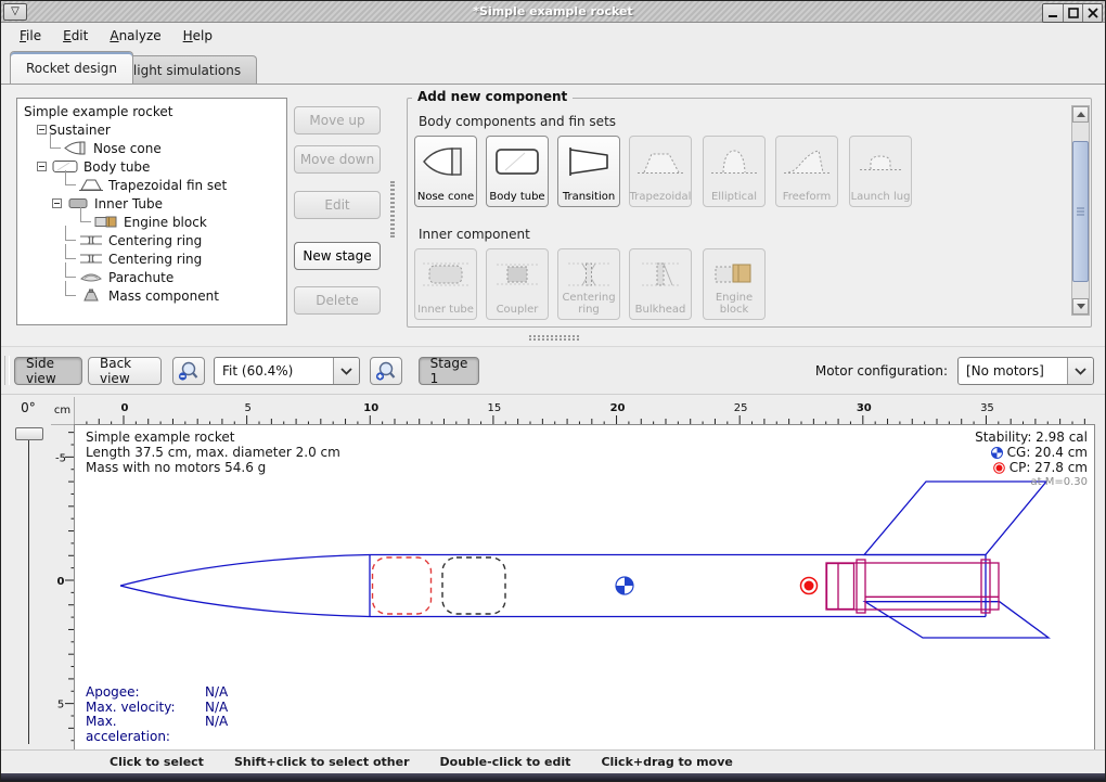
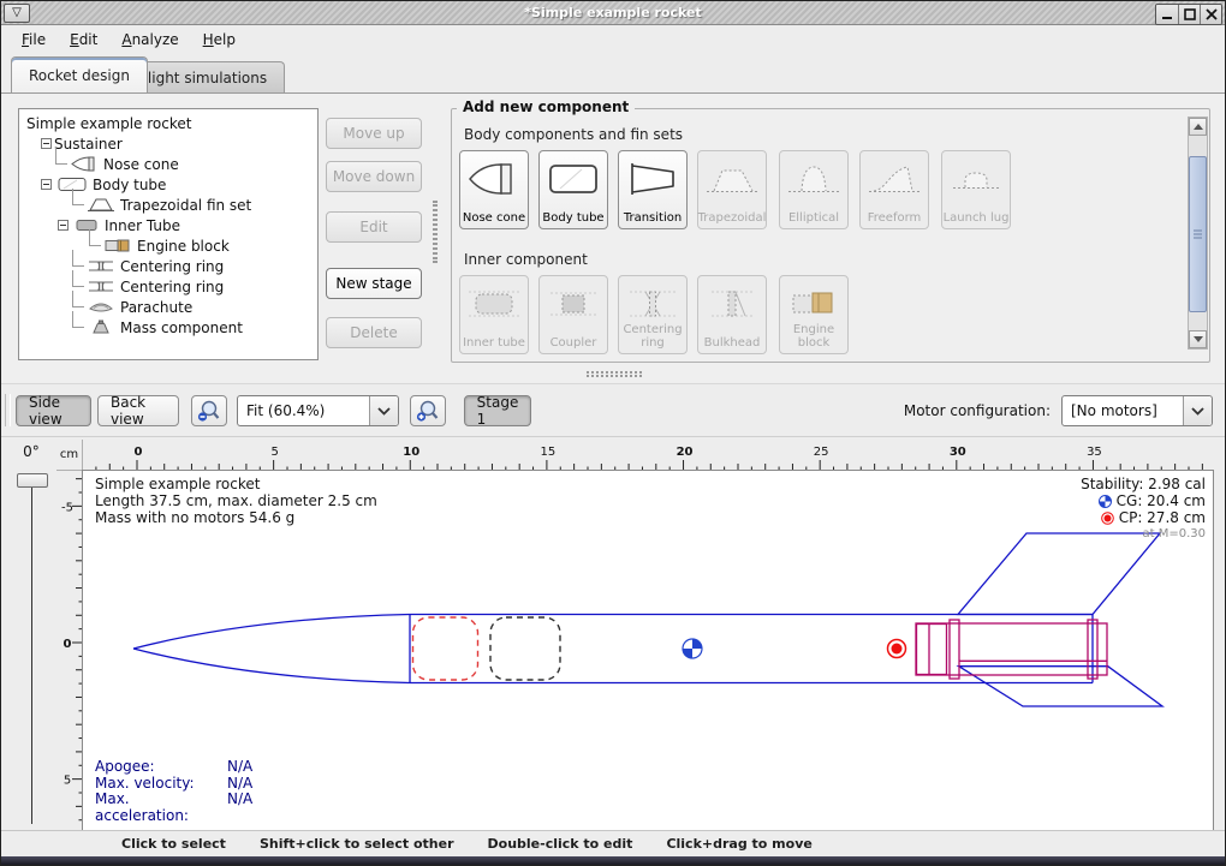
  ▽
  *Simple example rocket
  File
  Edit
  Analyze
  Help
  Rocket design
  light simulations
  Simple example rocket
  Sustainer
  Nose cone
  Body tube
  Trapezoidal fin set
  Inner Tube
  Engine block
  Centering ring
  Centering ring
  Parachute
  Mass component
  Move up
  Move down
  Edit
  New stage
  Delete
  Add new component
  Body components and fin sets
  Nose cone
  Body tube
  Transition
  Trapezoidal
  Elliptical
  Freeform
  Launch lug
  Inner component
  Inner tube
  Coupler
  Centering ring
  Bulkhead
  Engine block
  Side view
  Back view
  Fit (60.4%)
  Stage 1
  Motor configuration:
  [No motors]
  0°
  cm
  0
  5
  10
  15
  20
  25
  30
  35
  -5
  0
  5
  Simple example rocket
- Length 37.5 cm, max. diameter 2.0 cm
+ Length 37.5 cm, max. diameter 2.5 cm
  Mass with no motors 54.6 g
  Stability: 2.98 cal
  CG: 20.4 cm
  CP: 27.8 cm
  at M=0.30
  Apogee:
  N/A
  Max. velocity:
  N/A
  Max. acceleration:
  N/A
  Click to select
  Shift+click to select other
  Double-click to edit
  Click+drag to move
